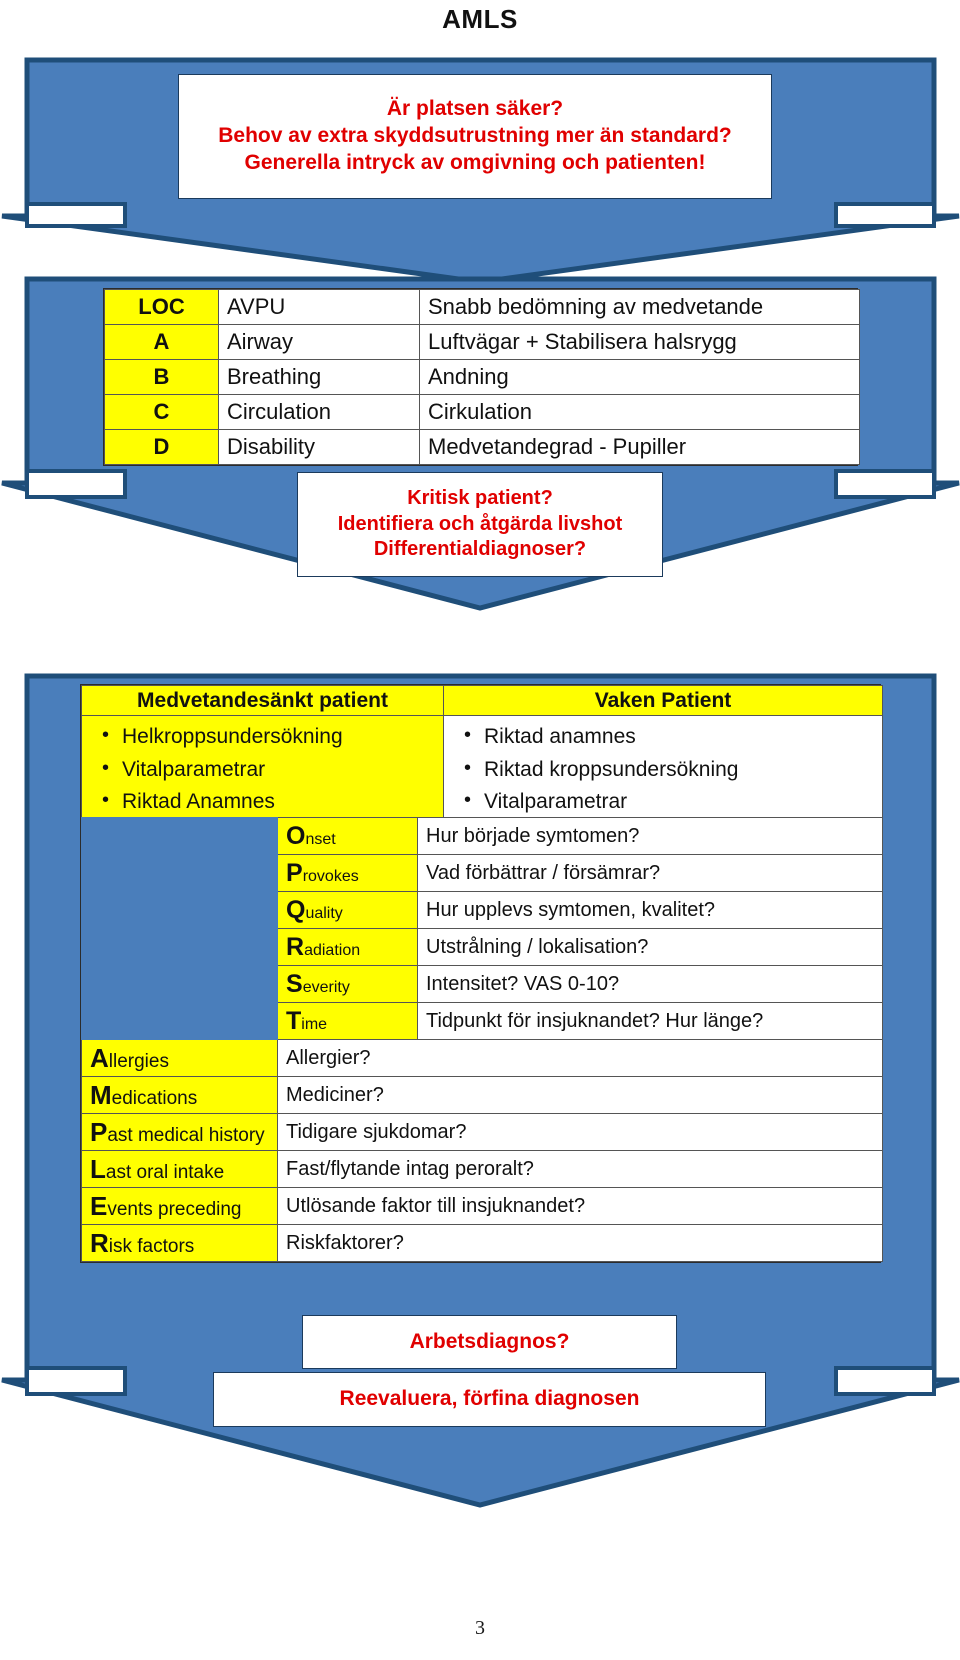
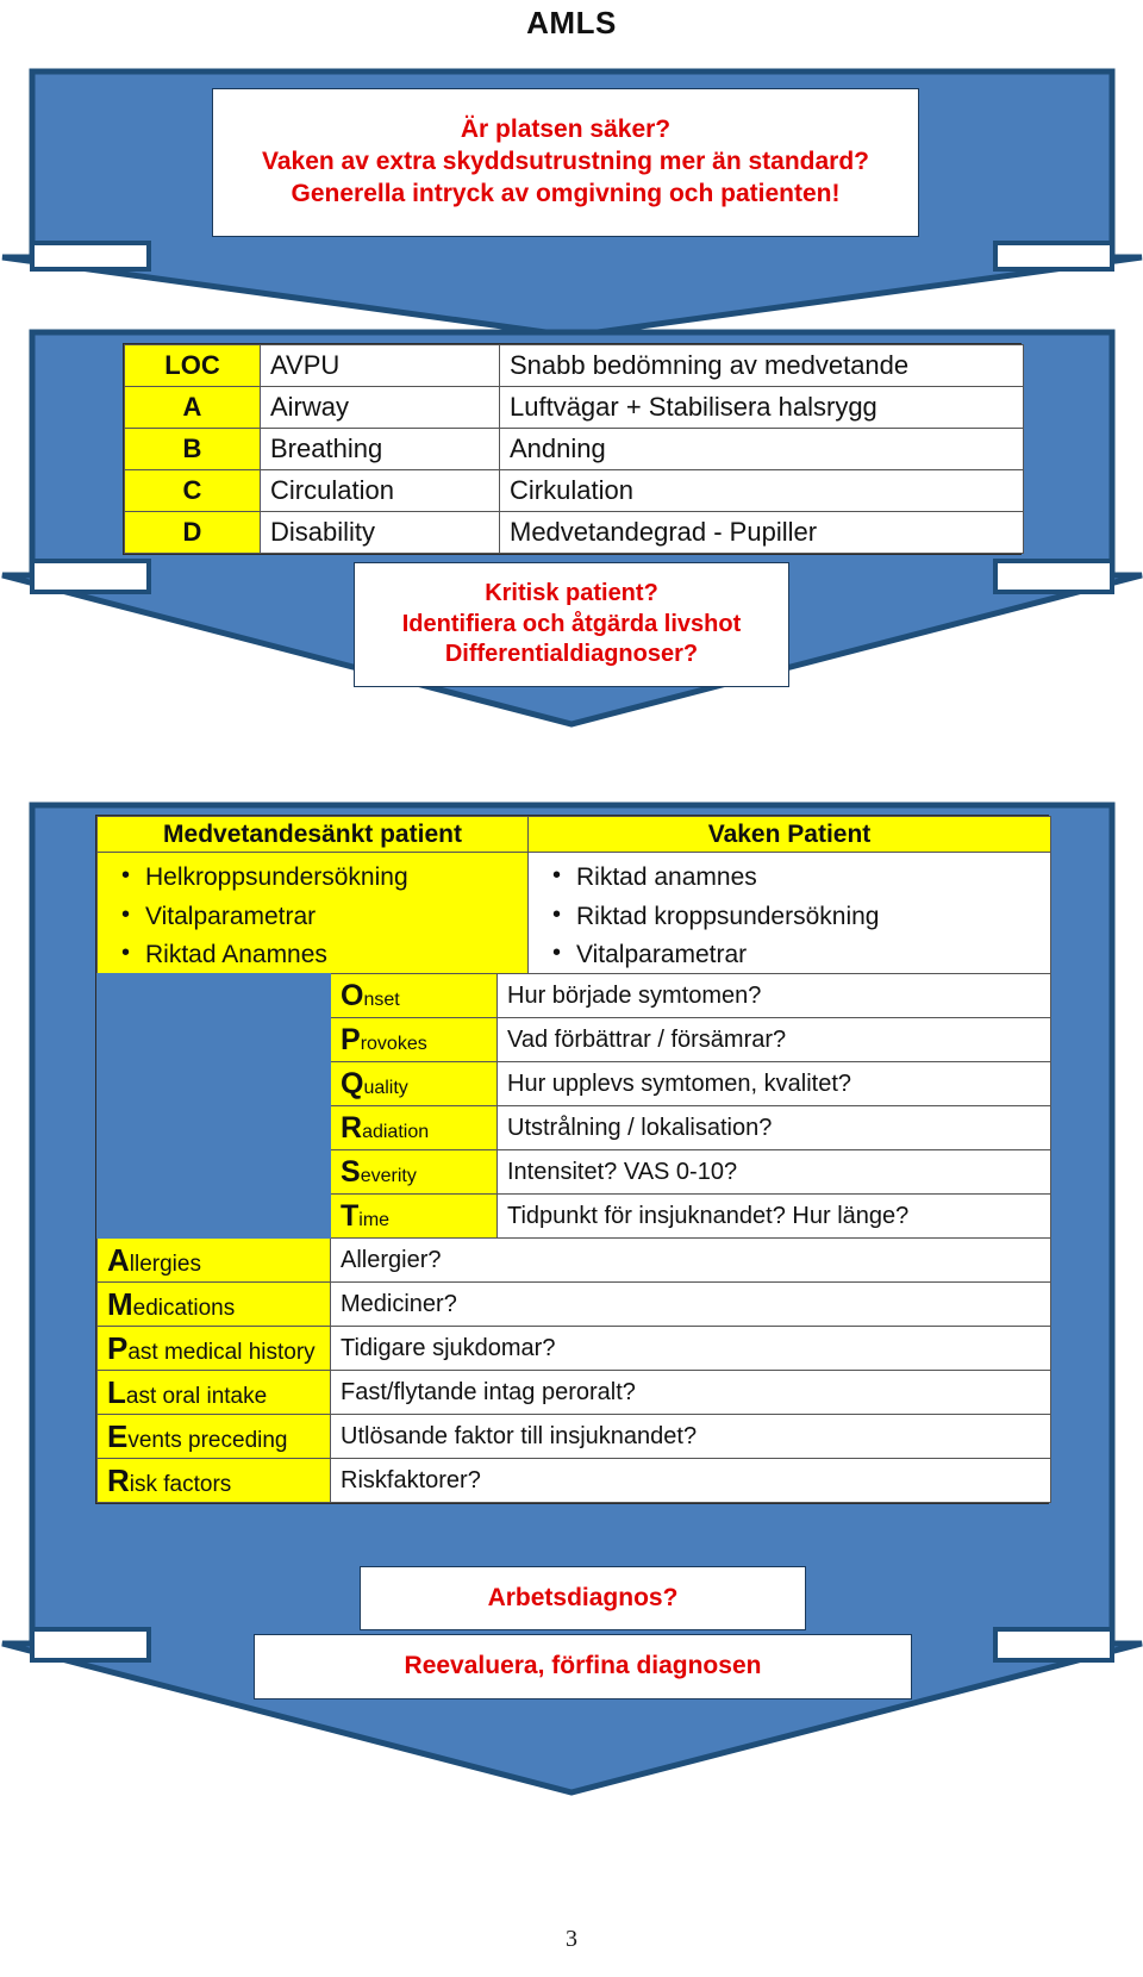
  AMLS
  Är platsen säker?
- Behov av extra skyddsutrustning mer än standard?
+ Vaken av extra skyddsutrustning mer än standard?
  Generella intryck av omgivning och patienten!
  LOC	AVPU	Snabb bedömning av medvetande
  A	Airway	Luftvägar + Stabilisera halsrygg
  B	Breathing	Andning
  C	Circulation	Cirkulation
  D	Disability	Medvetandegrad - Pupiller
  Kritisk patient?
  Identifiera och åtgärda livshot
  Differentialdiagnoser?
  Medvetandesänkt patient	Vaken Patient
  Helkroppsundersökning Vitalparametrar Riktad Anamnes	Riktad anamnes Riktad kroppsundersökning Vitalparametrar
  	Onset	Hur började symtomen?
  	Provokes	Vad förbättrar / försämrar?
  	Quality	Hur upplevs symtomen, kvalitet?
  	Radiation	Utstrålning / lokalisation?
  	Severity	Intensitet? VAS 0-10?
  	Time	Tidpunkt för insjuknandet? Hur länge?
  Allergies	Allergier?
  Medications	Mediciner?
  Past medical history	Tidigare sjukdomar?
  Last oral intake	Fast/flytande intag peroralt?
  Events preceding	Utlösande faktor till insjuknandet?
  Risk factors	Riskfaktorer?
  Arbetsdiagnos?
  Reevaluera, förfina diagnosen
  3
